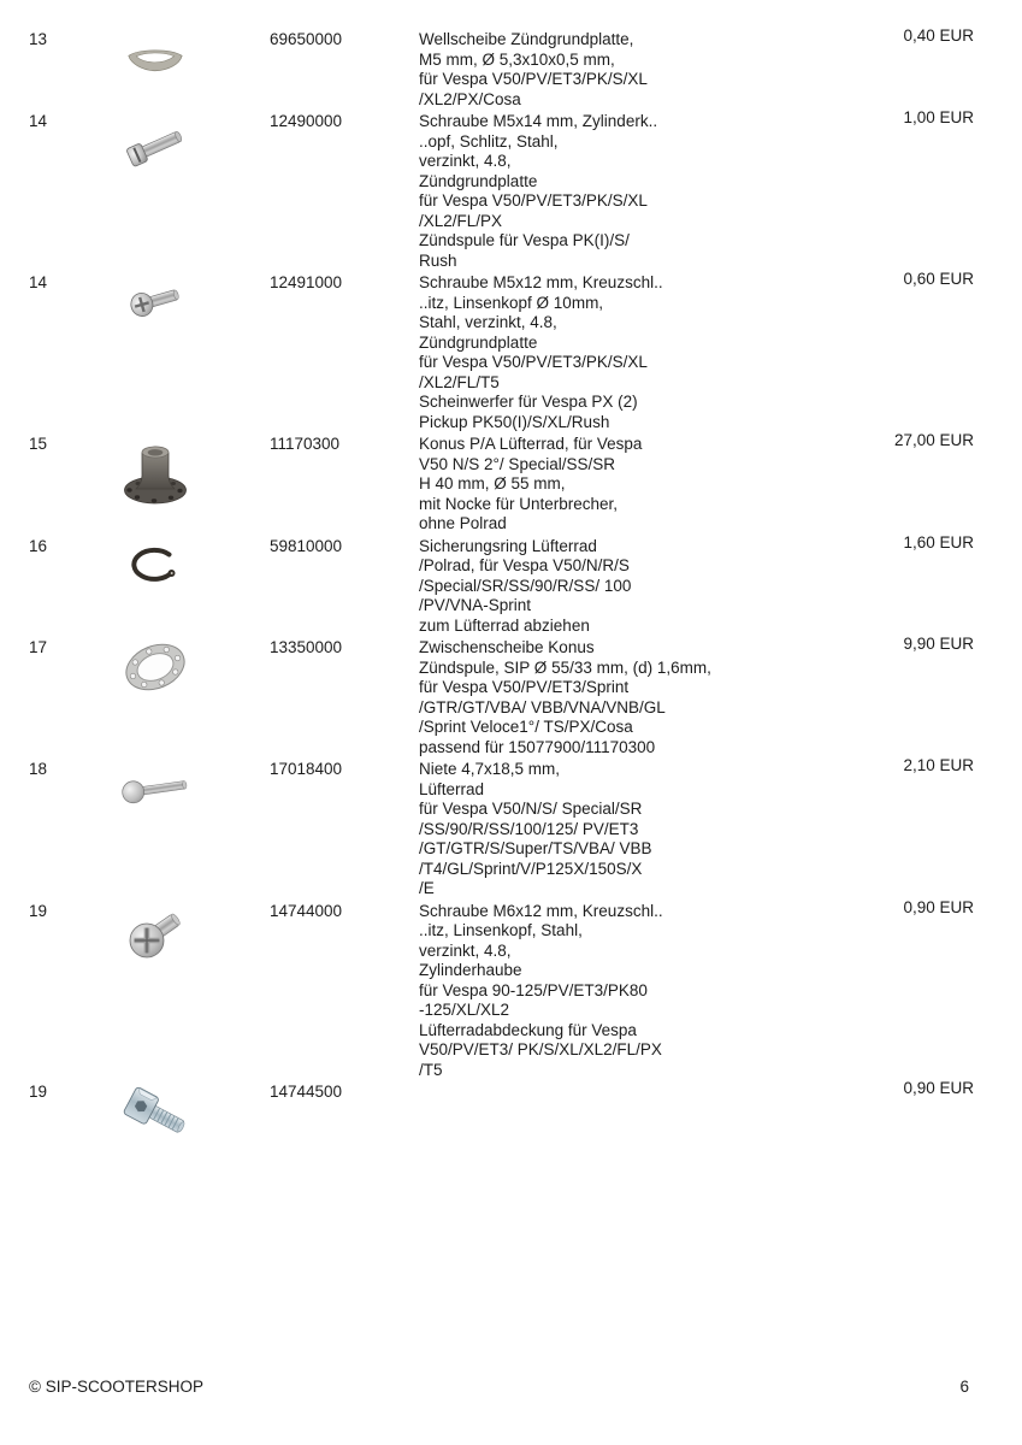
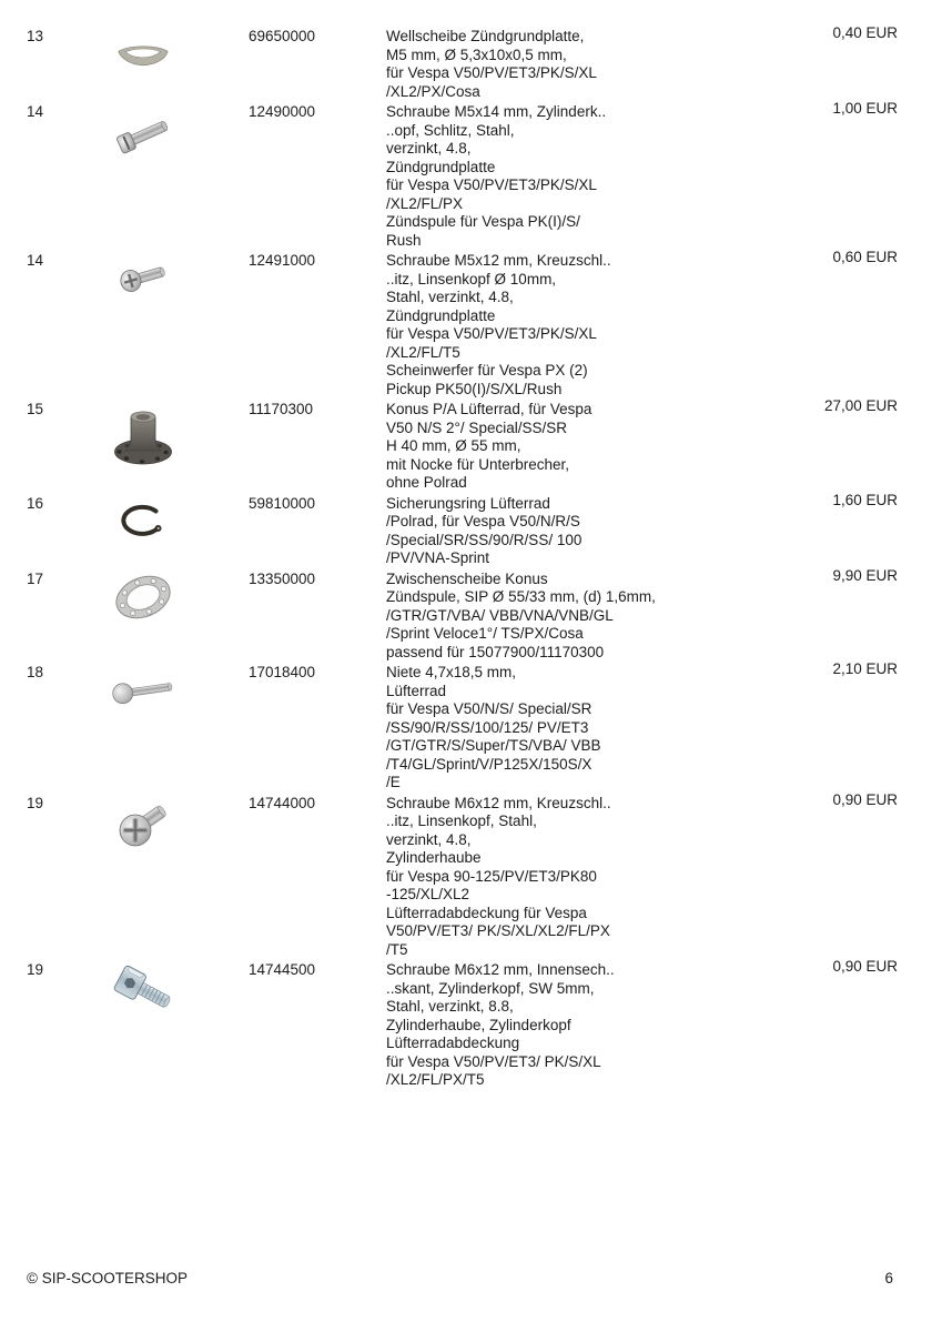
  13
  69650000
  Wellscheibe Zündgrundplatte,
  M5 mm, Ø 5,3x10x0,5 mm,
  für Vespa V50/PV/ET3/PK/S/XL
  /XL2/PX/Cosa
  0,40 EUR
  14
  12490000
  Schraube M5x14 mm, Zylinderk..
  ..opf, Schlitz, Stahl,
  verzinkt, 4.8,
  Zündgrundplatte
  für Vespa V50/PV/ET3/PK/S/XL
  /XL2/FL/PX
  Zündspule für Vespa PK(I)/S/
  Rush
  1,00 EUR
  14
  12491000
  Schraube M5x12 mm, Kreuzschl..
  ..itz, Linsenkopf Ø 10mm,
  Stahl, verzinkt, 4.8,
  Zündgrundplatte
  für Vespa V50/PV/ET3/PK/S/XL
  /XL2/FL/T5
  Scheinwerfer für Vespa PX (2)
  Pickup PK50(I)/S/XL/Rush
  0,60 EUR
  15
  11170300
  Konus P/A Lüfterrad, für Vespa
  V50 N/S 2°/ Special/SS/SR
  H 40 mm, Ø 55 mm,
  mit Nocke für Unterbrecher,
  ohne Polrad
  27,00 EUR
  16
  59810000
  Sicherungsring Lüfterrad
  /Polrad, für Vespa V50/N/R/S
  /Special/SR/SS/90/R/SS/ 100
  /PV/VNA-Sprint
- zum Lüfterrad abziehen
  1,60 EUR
  17
  13350000
  Zwischenscheibe Konus
  Zündspule, SIP Ø 55/33 mm, (d) 1,6mm,
- für Vespa V50/PV/ET3/Sprint
  /GTR/GT/VBA/ VBB/VNA/VNB/GL
  /Sprint Veloce1°/ TS/PX/Cosa
  passend für 15077900/11170300
  9,90 EUR
  18
  17018400
  Niete 4,7x18,5 mm,
  Lüfterrad
  für Vespa V50/N/S/ Special/SR
  /SS/90/R/SS/100/125/ PV/ET3
  /GT/GTR/S/Super/TS/VBA/ VBB
  /T4/GL/Sprint/V/P125X/150S/X
  /E
  2,10 EUR
  19
  14744000
  Schraube M6x12 mm, Kreuzschl..
  ..itz, Linsenkopf, Stahl,
  verzinkt, 4.8,
  Zylinderhaube
  für Vespa 90-125/PV/ET3/PK80
  -125/XL/XL2
  Lüfterradabdeckung für Vespa
  V50/PV/ET3/ PK/S/XL/XL2/FL/PX
  /T5
  0,90 EUR
  19
  14744500
+ Schraube M6x12 mm, Innensech..
+ ..skant, Zylinderkopf, SW 5mm,
+ Stahl, verzinkt, 8.8,
+ Zylinderhaube, Zylinderkopf
+ Lüfterradabdeckung
+ für Vespa V50/PV/ET3/ PK/S/XL
+ /XL2/FL/PX/T5
  0,90 EUR
  © SIP-SCOOTERSHOP
  6
